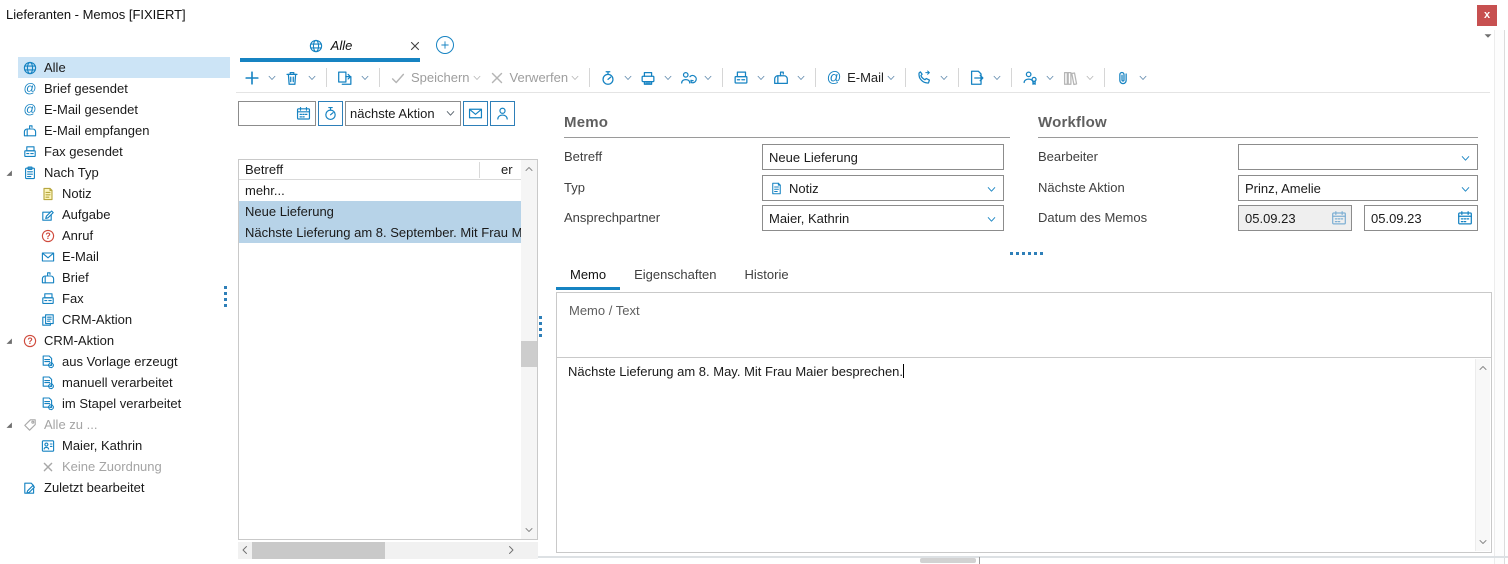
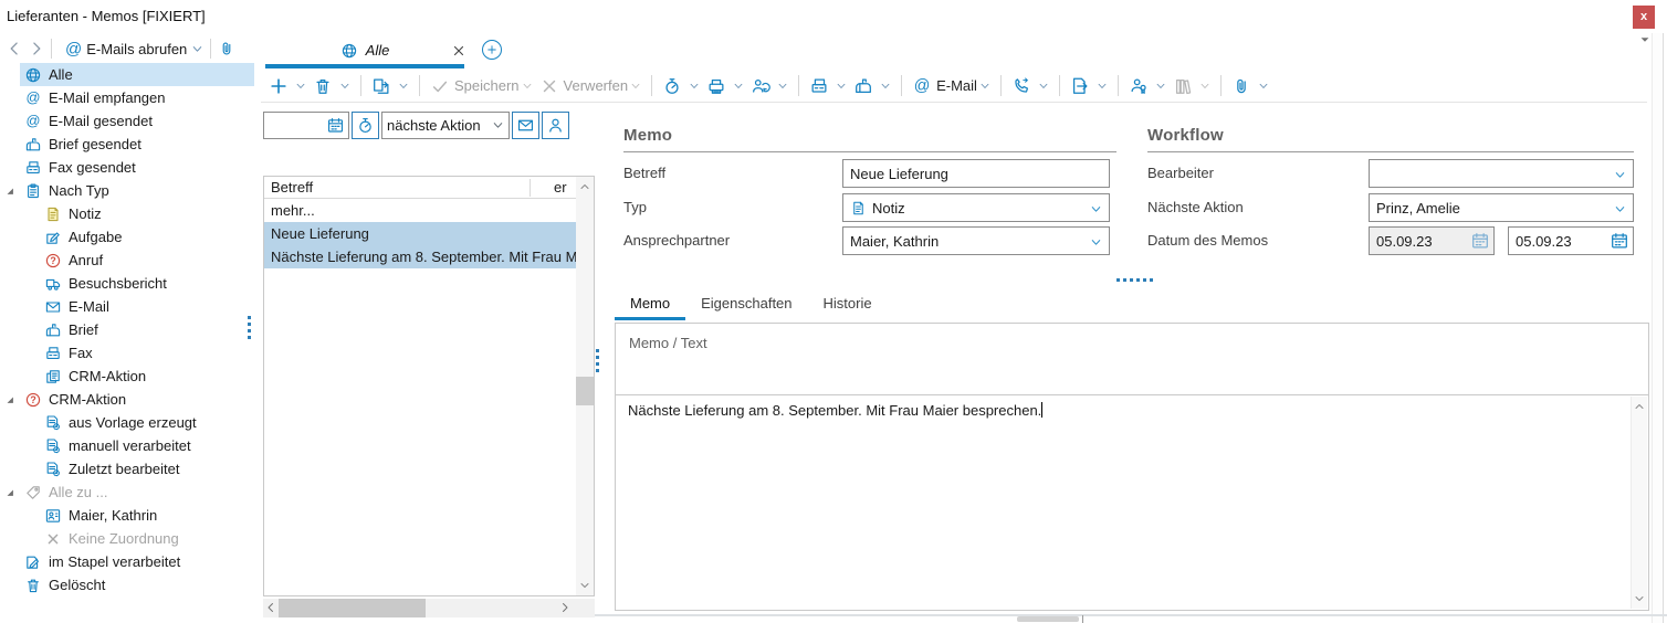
  Lieferanten - Memos [FIXIERT]
  x
+ @
+ E-Mails abrufen
  Alle
- Brief gesendet
+ E-Mail empfangen
  E-Mail gesendet
- E-Mail empfangen
+ Brief gesendet
  Fax gesendet
  Nach Typ
  Notiz
  Aufgabe
  Anruf
+ Besuchsbericht
  E-Mail
  Brief
  Fax
  CRM-Aktion
  CRM-Aktion
  aus Vorlage erzeugt
  manuell verarbeitet
- im Stapel verarbeitet
+ Zuletzt bearbeitet
  Alle zu ...
  Maier, Kathrin
  Keine Zuordnung
- Zuletzt bearbeitet
+ im Stapel verarbeitet
+ Gelöscht
  Alle
  Speichern
  Verwerfen
  E-Mail
  nächste Aktion
  Betreff
  er
  mehr...
  Neue Lieferung
  Nächste Lieferung am 8. September. Mit Frau M
  Memo
  Betreff
  Neue Lieferung
  Typ
  Notiz
  Ansprechpartner
  Maier, Kathrin
  Workflow
  Bearbeiter
  Nächste Aktion
  Prinz, Amelie
  Datum des Memos
  05.09.23
  05.09.23
  Memo
  Eigenschaften
  Historie
  Memo / Text
- Nächste Lieferung am 8. May. Mit Frau Maier besprechen.
+ Nächste Lieferung am 8. September. Mit Frau Maier besprechen.
